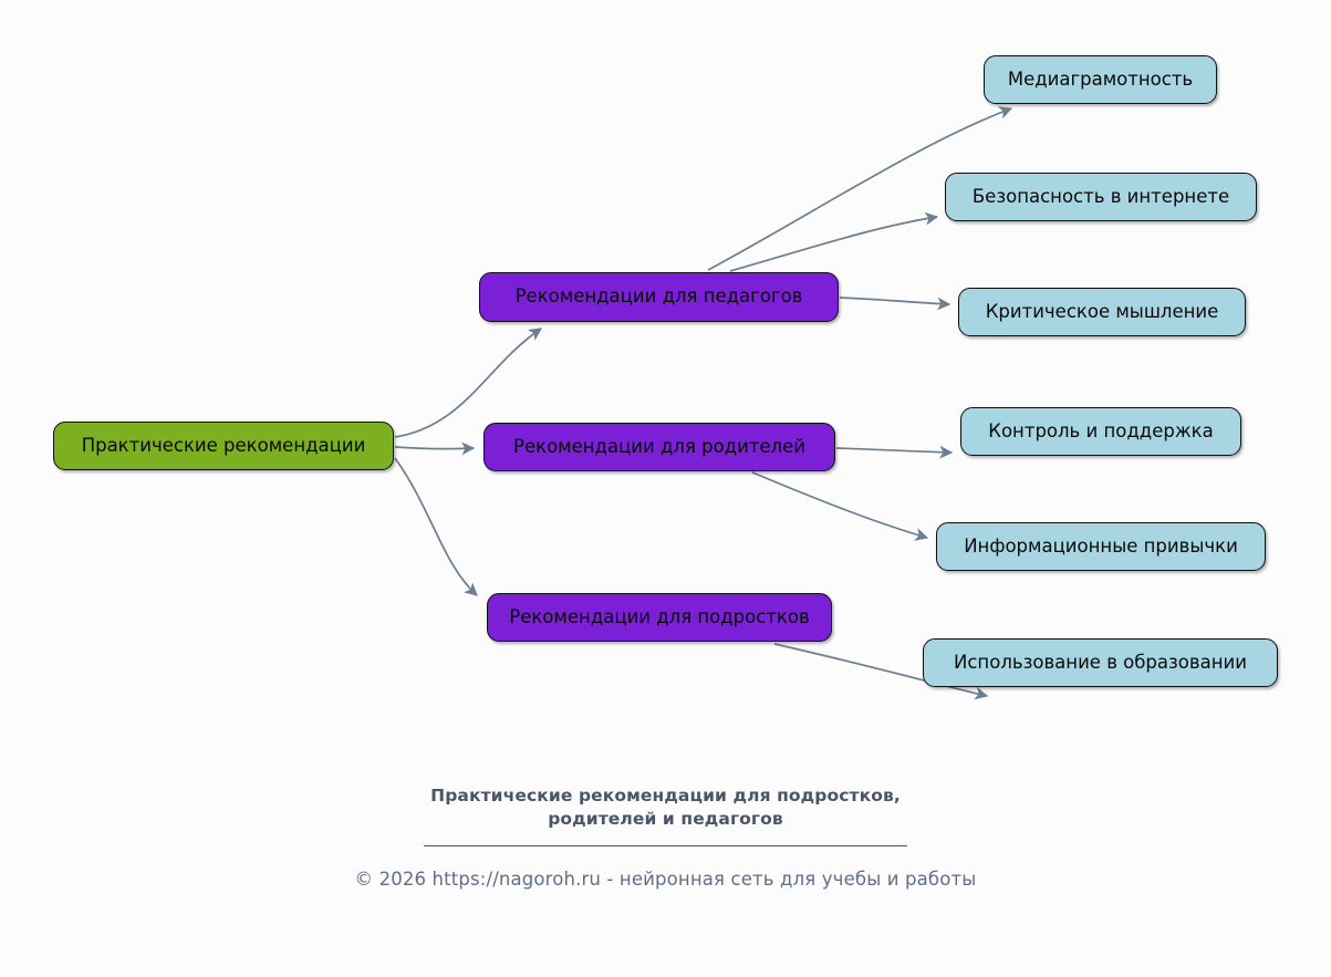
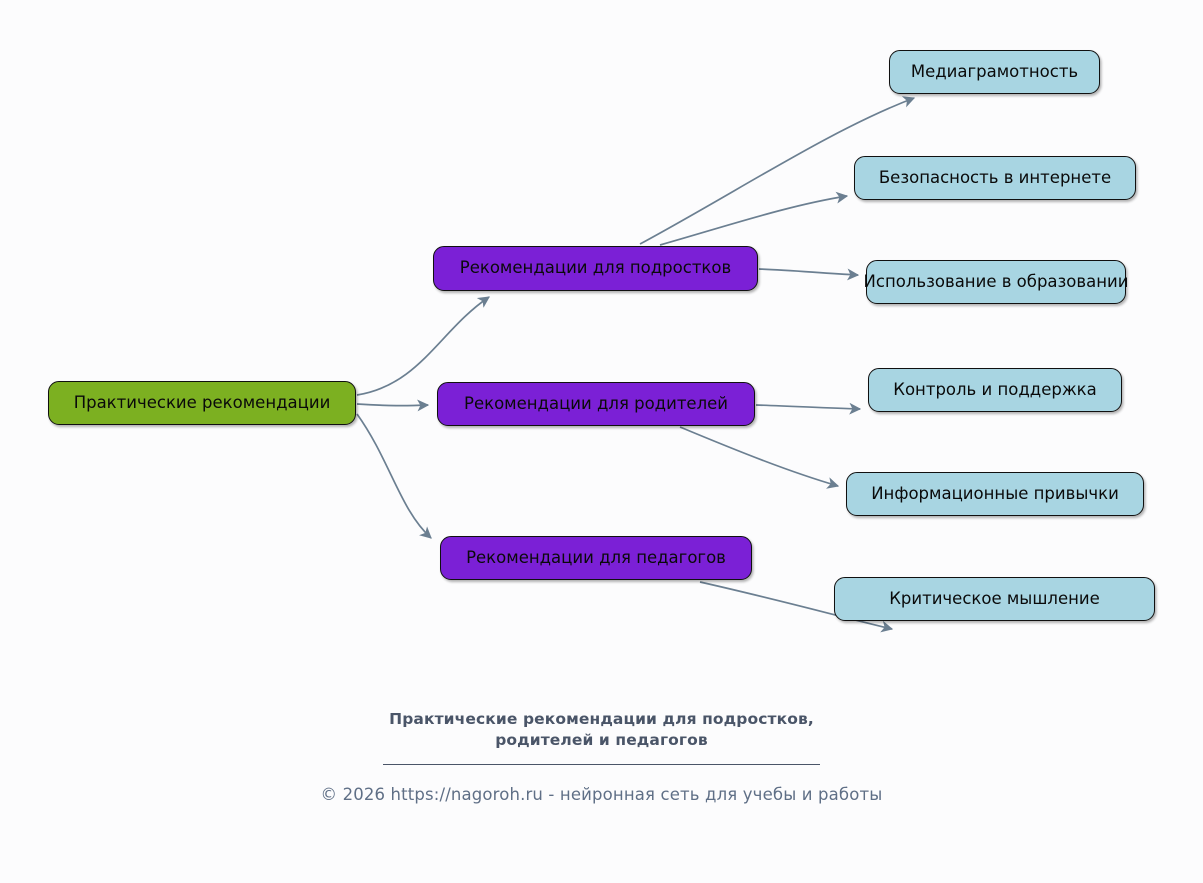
  Практические рекомендации
- Рекомендации для педагогов
+ Рекомендации для подростков
  Рекомендации для родителей
- Рекомендации для подростков
+ Рекомендации для педагогов
  Медиаграмотность
  Безопасность в интернете
- Критическое мышление
+ Использование в образовании
  Контроль и поддержка
  Информационные привычки
- Использование в образовании
+ Критическое мышление
  Практические рекомендации для подростков,
  родителей и педагогов
  © 2026 https://nagoroh.ru - нейронная сеть для учебы и работы
